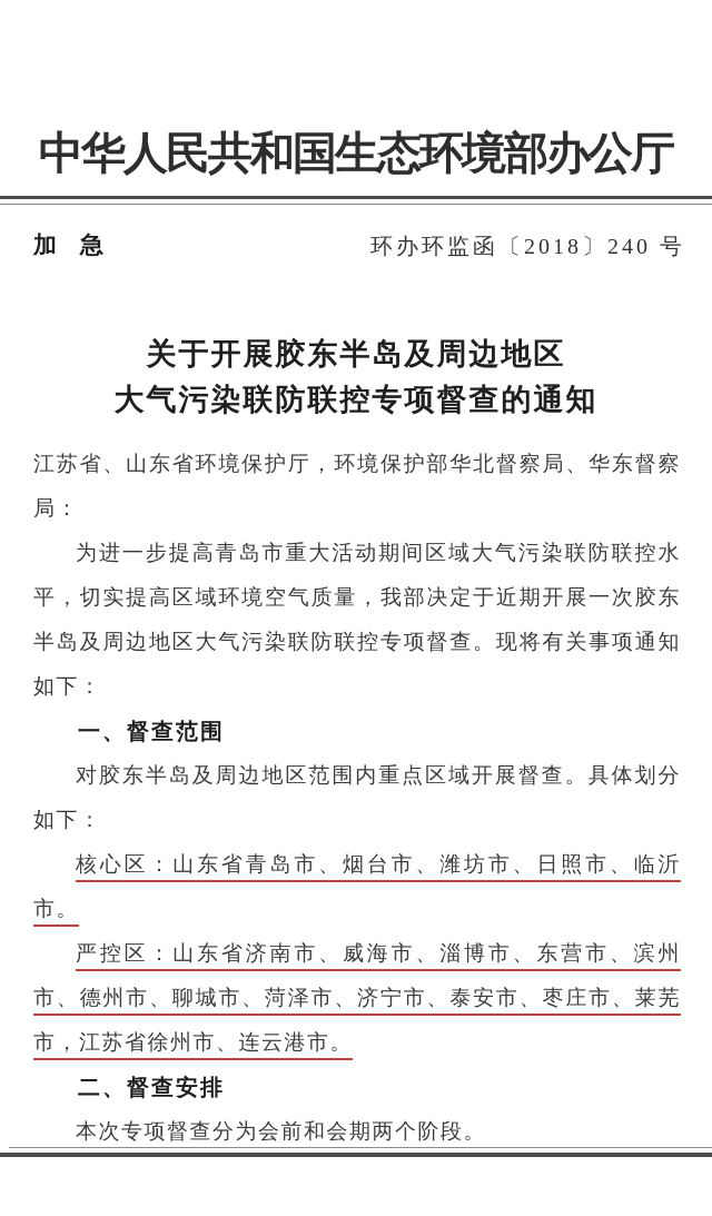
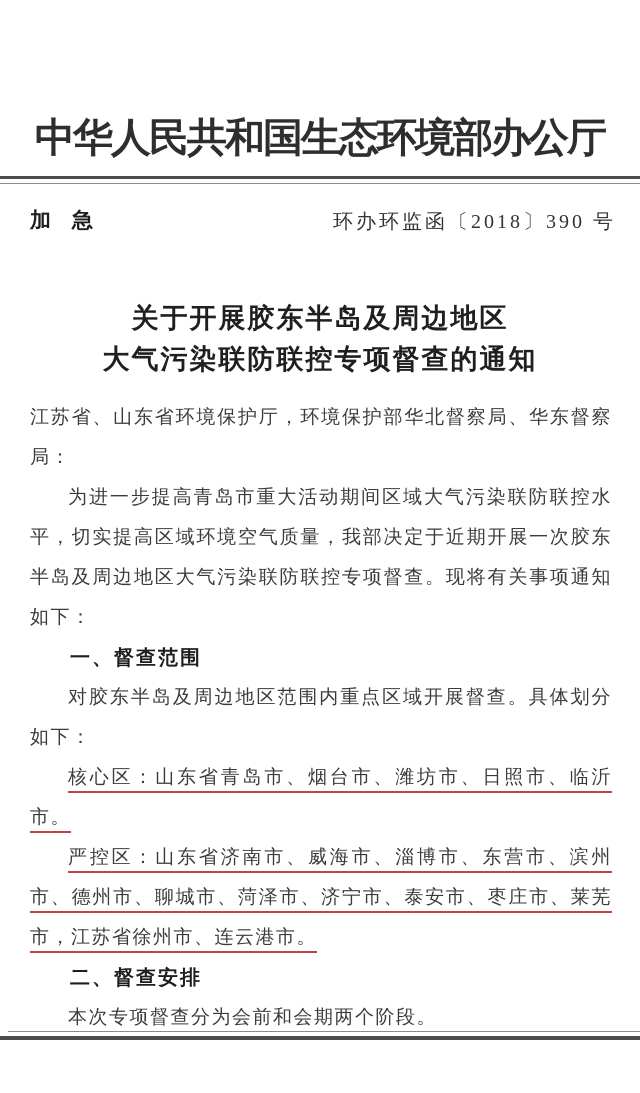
  中华人民共和国生态环境部办公厅
  加 急
- 环办环监函〔2018〕240 号
+ 环办环监函〔2018〕390 号
  关于开展胶东半岛及周边地区
  大气污染联防联控专项督查的通知
  江苏省、山东省环境保护厅，环境保护部华北督察局、华东督察局：
  为进一步提高青岛市重大活动期间区域大气污染联防联控水平，切实提高区域环境空气质量，我部决定于近期开展一次胶东半岛及周边地区大气污染联防联控专项督查。现将有关事项通知如下：
  一、督查范围
  对胶东半岛及周边地区范围内重点区域开展督查。具体划分如下：
  核心区：山东省青岛市、烟台市、潍坊市、日照市、临沂市。
  严控区：山东省济南市、威海市、淄博市、东营市、滨州市、德州市、聊城市、菏泽市、济宁市、泰安市、枣庄市、莱芜市，江苏省徐州市、连云港市。
  二、督查安排
  本次专项督查分为会前和会期两个阶段。
